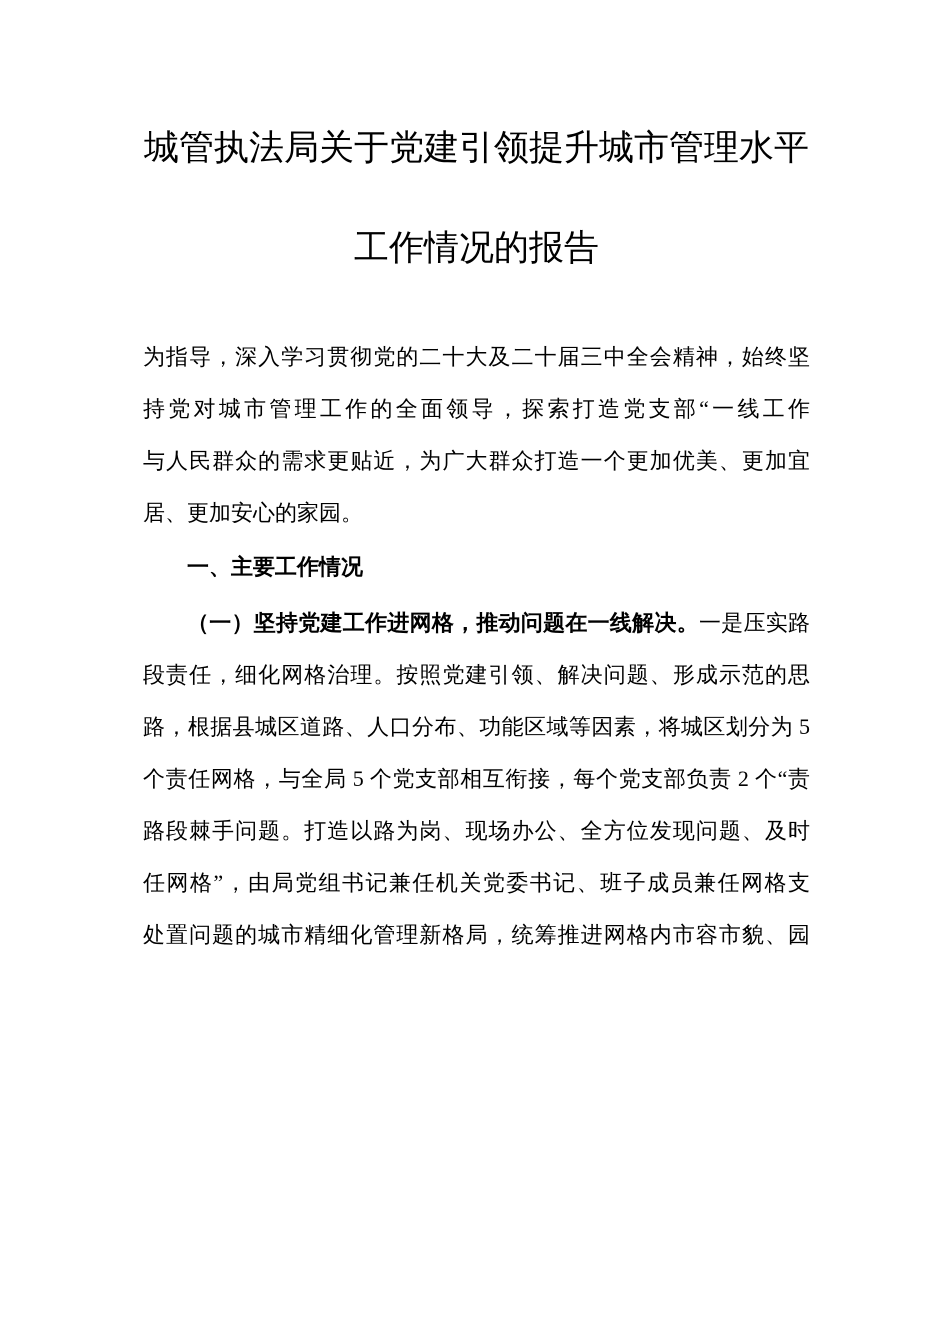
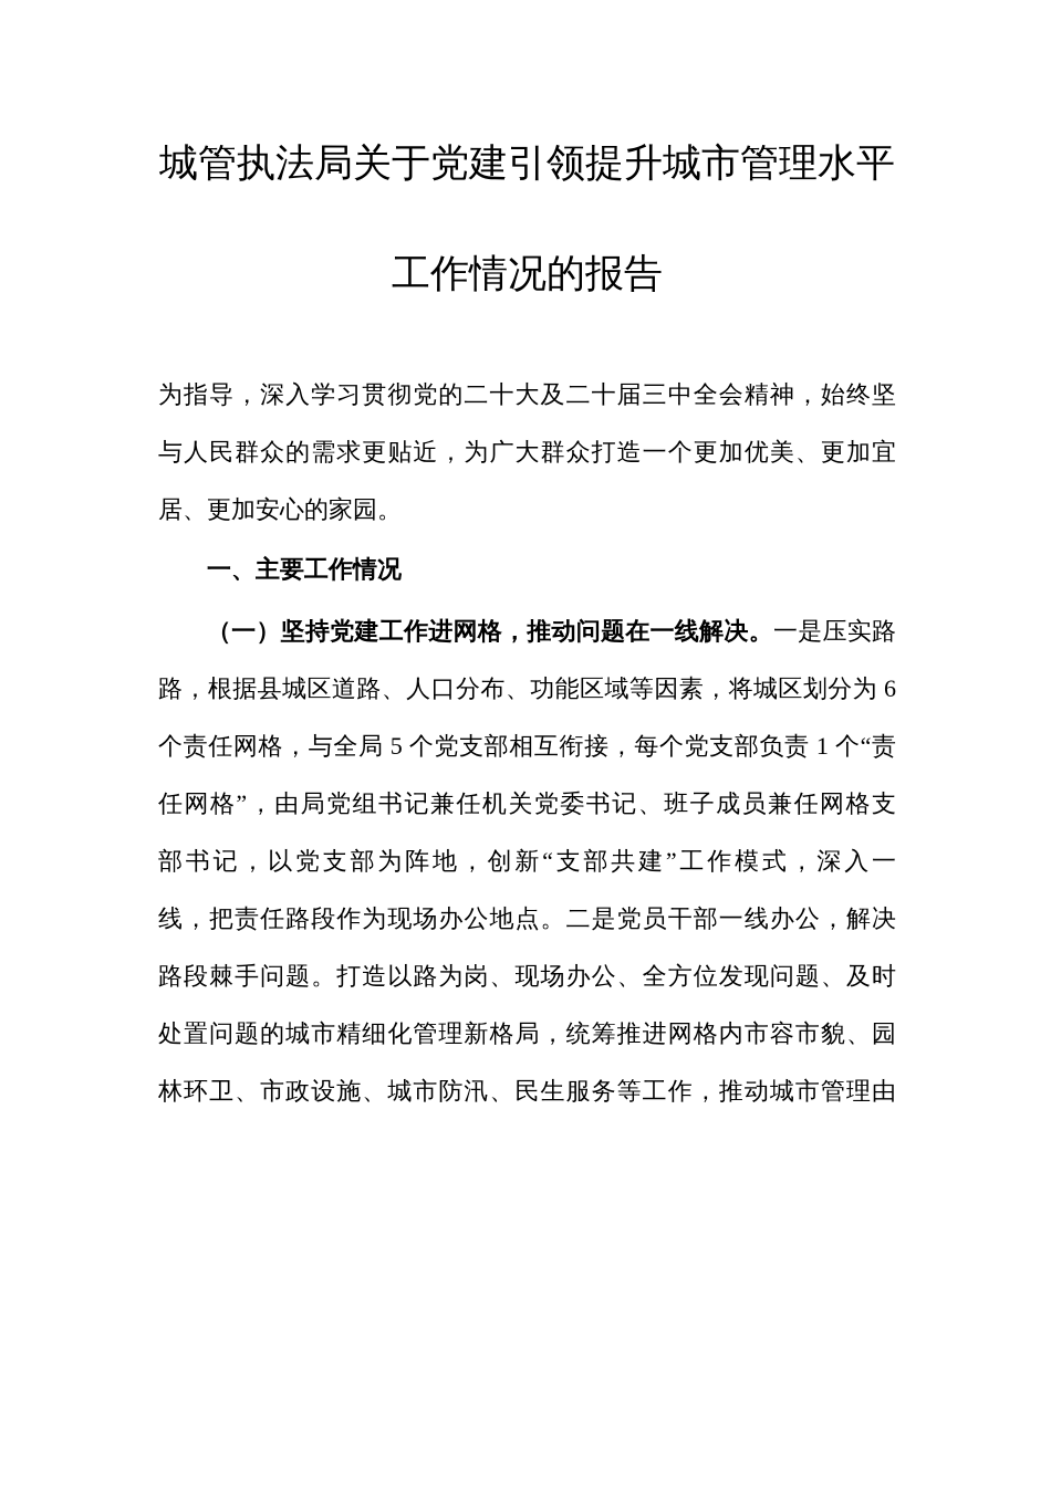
  城管执法局关于党建引领提升城市管理水平
  工作情况的报告
  为指导，深入学习贯彻党的二十大及二十届三中全会精神，始终坚
- 持党对城市管理工作的全面领导，探索打造党支部“一线工作
  与人民群众的需求更贴近，为广大群众打造一个更加优美、更加宜
  居、更加安心的家园。
  一、主要工作情况
  （一）坚持党建工作进网格，推动问题在一线解决。一是压实路
- 段责任，细化网格治理。按照党建引领、解决问题、形成示范的思
- 路，根据县城区道路、人口分布、功能区域等因素，将城区划分为 5
+ 路，根据县城区道路、人口分布、功能区域等因素，将城区划分为 6
- 个责任网格，与全局 5 个党支部相互衔接，每个党支部负责 2 个“责
+ 个责任网格，与全局 5 个党支部相互衔接，每个党支部负责 1 个“责
- 路段棘手问题。打造以路为岗、现场办公、全方位发现问题、及时
+ 任网格”，由局党组书记兼任机关党委书记、班子成员兼任网格支
+ 部书记，以党支部为阵地，创新“支部共建”工作模式，深入一
+ 线，把责任路段作为现场办公地点。二是党员干部一线办公，解决
- 任网格”，由局党组书记兼任机关党委书记、班子成员兼任网格支
+ 路段棘手问题。打造以路为岗、现场办公、全方位发现问题、及时
  处置问题的城市精细化管理新格局，统筹推进网格内市容市貌、园
+ 林环卫、市政设施、城市防汛、民生服务等工作，推动城市管理由
